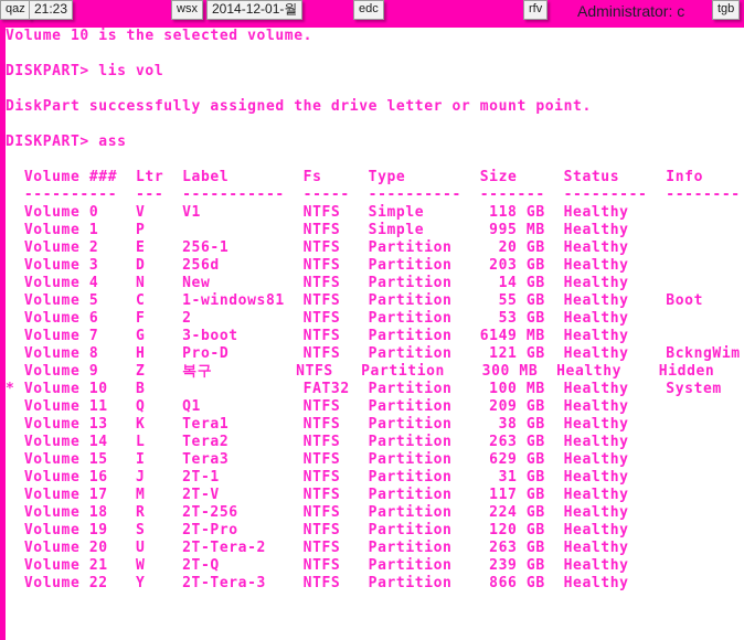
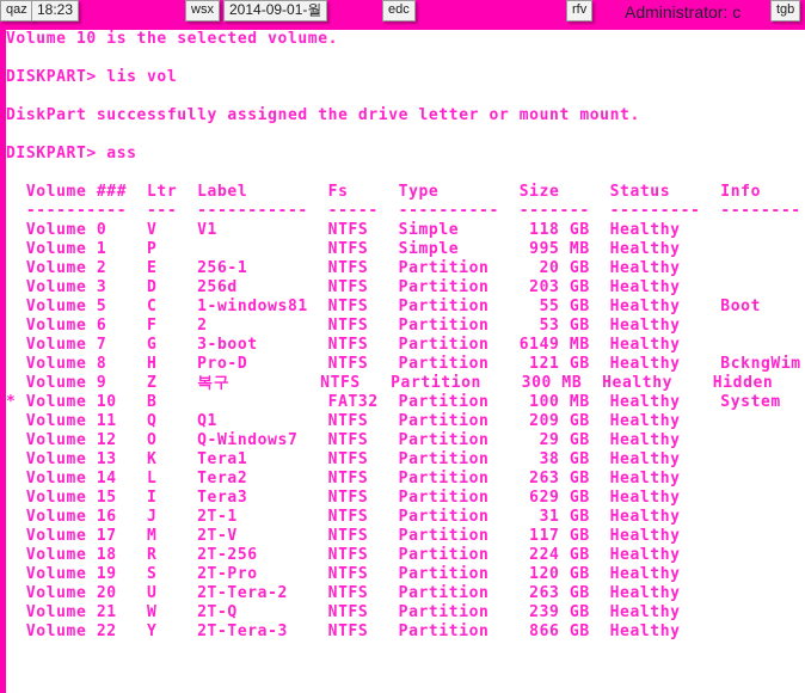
  qaz
- 21:23
+ 18:23
  wsx
- 2014-12-01-월
+ 2014-09-01-월
  edc
  rfv
  Administrator: c
  tgb
  Volume 10 is the selected volume.
  DISKPART> lis vol
- DiskPart successfully assigned the drive letter or mount point.
+ DiskPart successfully assigned the drive letter or mount mount.
  DISKPART> ass
  Volume ### Ltr Label Fs Type Size Status Info
  ---------- --- ----------- ----- ---------- ------- --------- --------
  Volume 0 V V1 NTFS Simple 118 GB Healthy
  Volume 1 P NTFS Simple 995 MB Healthy
  Volume 2 E 256-1 NTFS Partition 20 GB Healthy
  Volume 3 D 256d NTFS Partition 203 GB Healthy
- Volume 4 N New NTFS Partition 14 GB Healthy
  Volume 5 C 1-windows81 NTFS Partition 55 GB Healthy Boot
  Volume 6 F 2 NTFS Partition 53 GB Healthy
  Volume 7 G 3-boot NTFS Partition 6149 MB Healthy
  Volume 8 H Pro-D NTFS Partition 121 GB Healthy BckngWim
  Volume 9 Z 복구 NTFS Partition 300 MB Healthy Hidden
  * Volume 10 B FAT32 Partition 100 MB Healthy System
  Volume 11 Q Q1 NTFS Partition 209 GB Healthy
+ Volume 12 O Q-Windows7 NTFS Partition 29 GB Healthy
  Volume 13 K Tera1 NTFS Partition 38 GB Healthy
  Volume 14 L Tera2 NTFS Partition 263 GB Healthy
  Volume 15 I Tera3 NTFS Partition 629 GB Healthy
  Volume 16 J 2T-1 NTFS Partition 31 GB Healthy
  Volume 17 M 2T-V NTFS Partition 117 GB Healthy
  Volume 18 R 2T-256 NTFS Partition 224 GB Healthy
  Volume 19 S 2T-Pro NTFS Partition 120 GB Healthy
  Volume 20 U 2T-Tera-2 NTFS Partition 263 GB Healthy
  Volume 21 W 2T-Q NTFS Partition 239 GB Healthy
  Volume 22 Y 2T-Tera-3 NTFS Partition 866 GB Healthy
